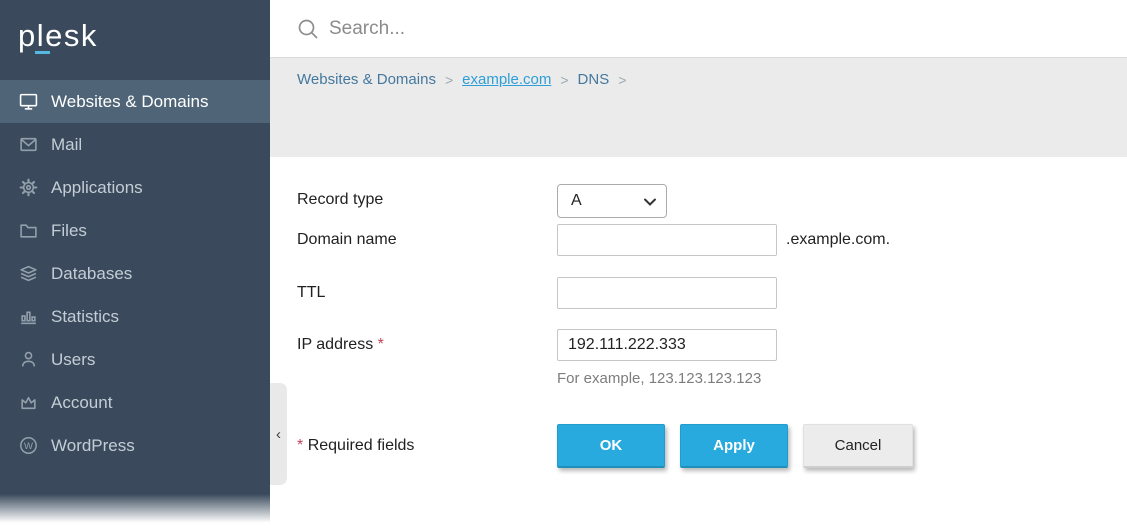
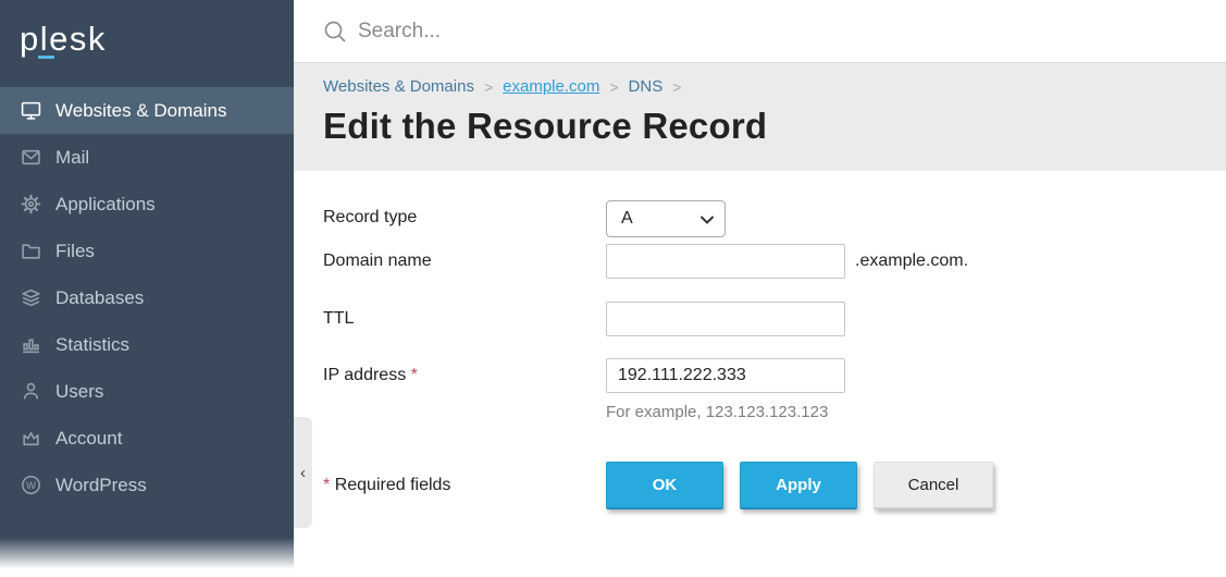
  plesk
  Websites & Domains
  Mail
  Applications
  Files
  Databases
  Statistics
  Users
  Account
  W
  WordPress
  ‹
  Search...
  Websites & Domains
  >
  example.com
  >
  DNS
  >
+ Edit the Resource Record
  Record type
  A
  Domain name
  .example.com.
  TTL
  IP address *
  192.111.222.333
  For example, 123.123.123.123
  * Required fields
  OK
  Apply
  Cancel
